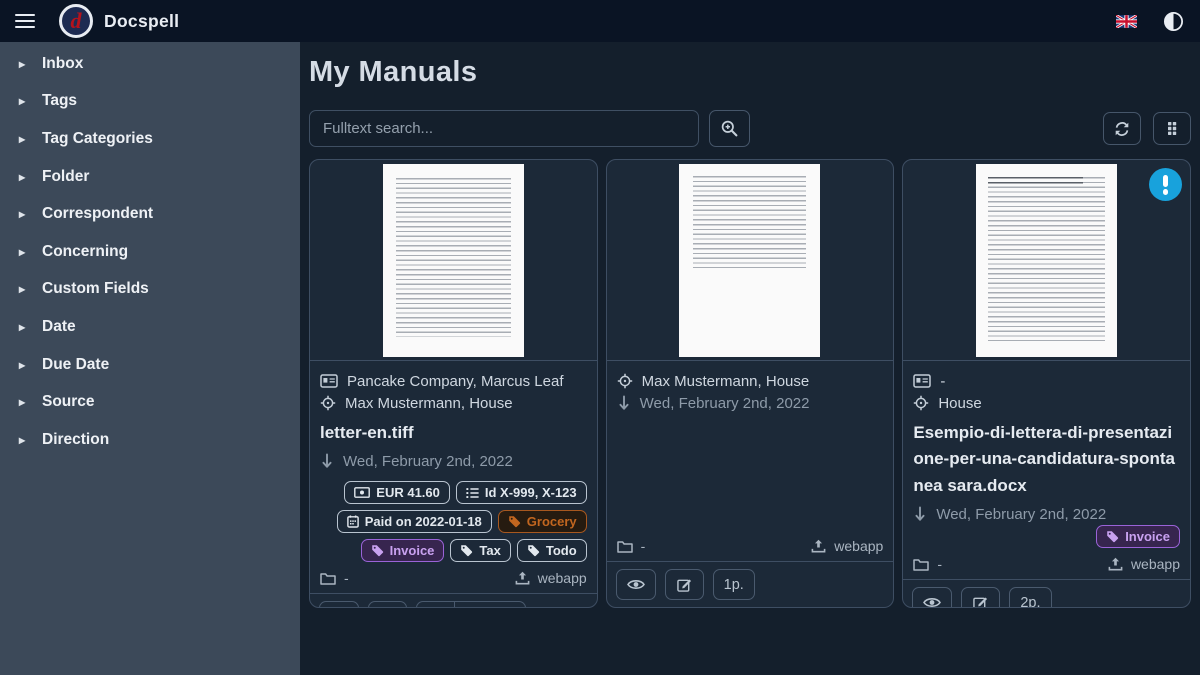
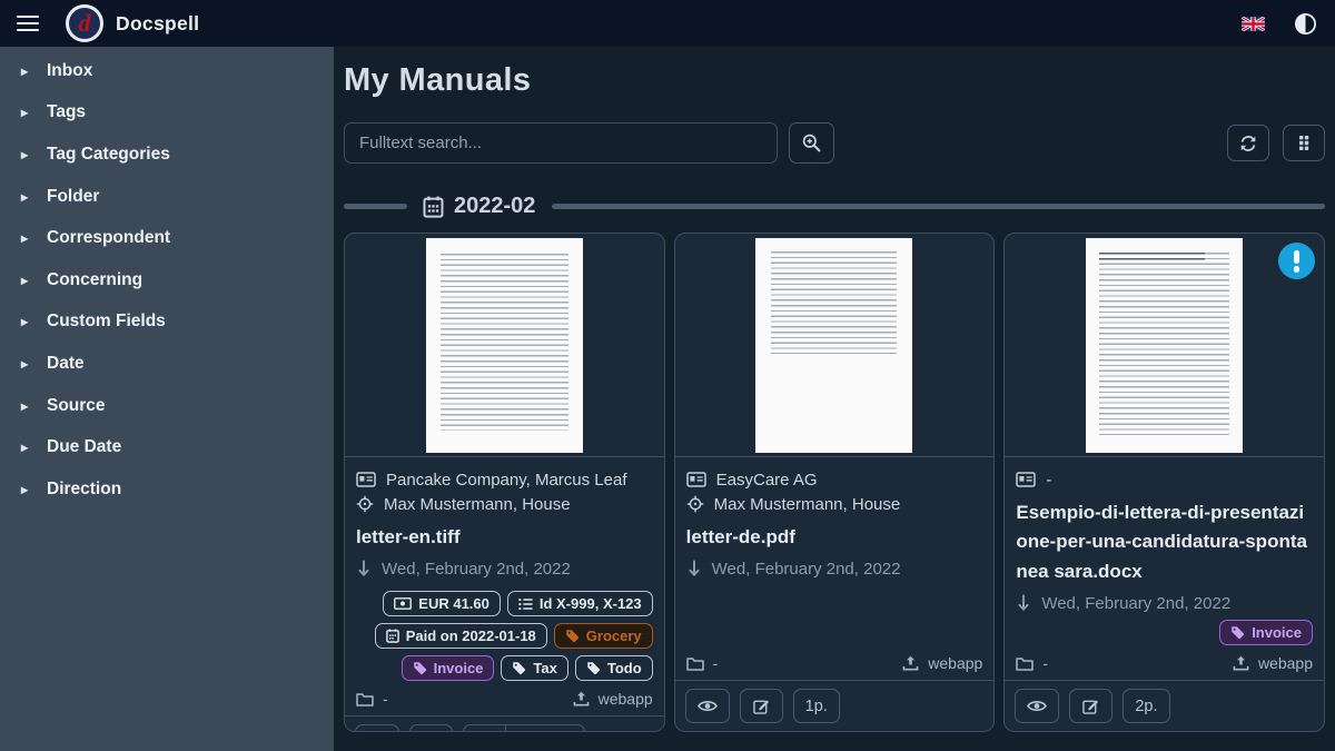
  d
  Docspell
  ▸
  Inbox
  ▸
  Tags
  ▸
  Tag Categories
  ▸
  Folder
  ▸
  Correspondent
  ▸
  Concerning
  ▸
  Custom Fields
  ▸
  Date
  ▸
- Due Date
+ Source
  ▸
- Source
+ Due Date
  ▸
  Direction
  My Manuals
  Fulltext search...
+ 2022-02
  Pancake Company, Marcus Leaf
  Max Mustermann, House
  letter-en.tiff
  Wed, February 2nd, 2022
  EUR 41.60
  Id X-999, X-123
  Paid on 2022-01-18
  Grocery
  Invoice
  Tax
  Todo
  -
  webapp
+ EasyCare AG
  Max Mustermann, House
+ letter-de.pdf
  Wed, February 2nd, 2022
  -
  webapp
  1p.
  -
- House
  Esempio-di-lettera-di-presentazione-per-una-candidatura-spontanea sara.docx
  Wed, February 2nd, 2022
  Invoice
  -
  webapp
  2p.
